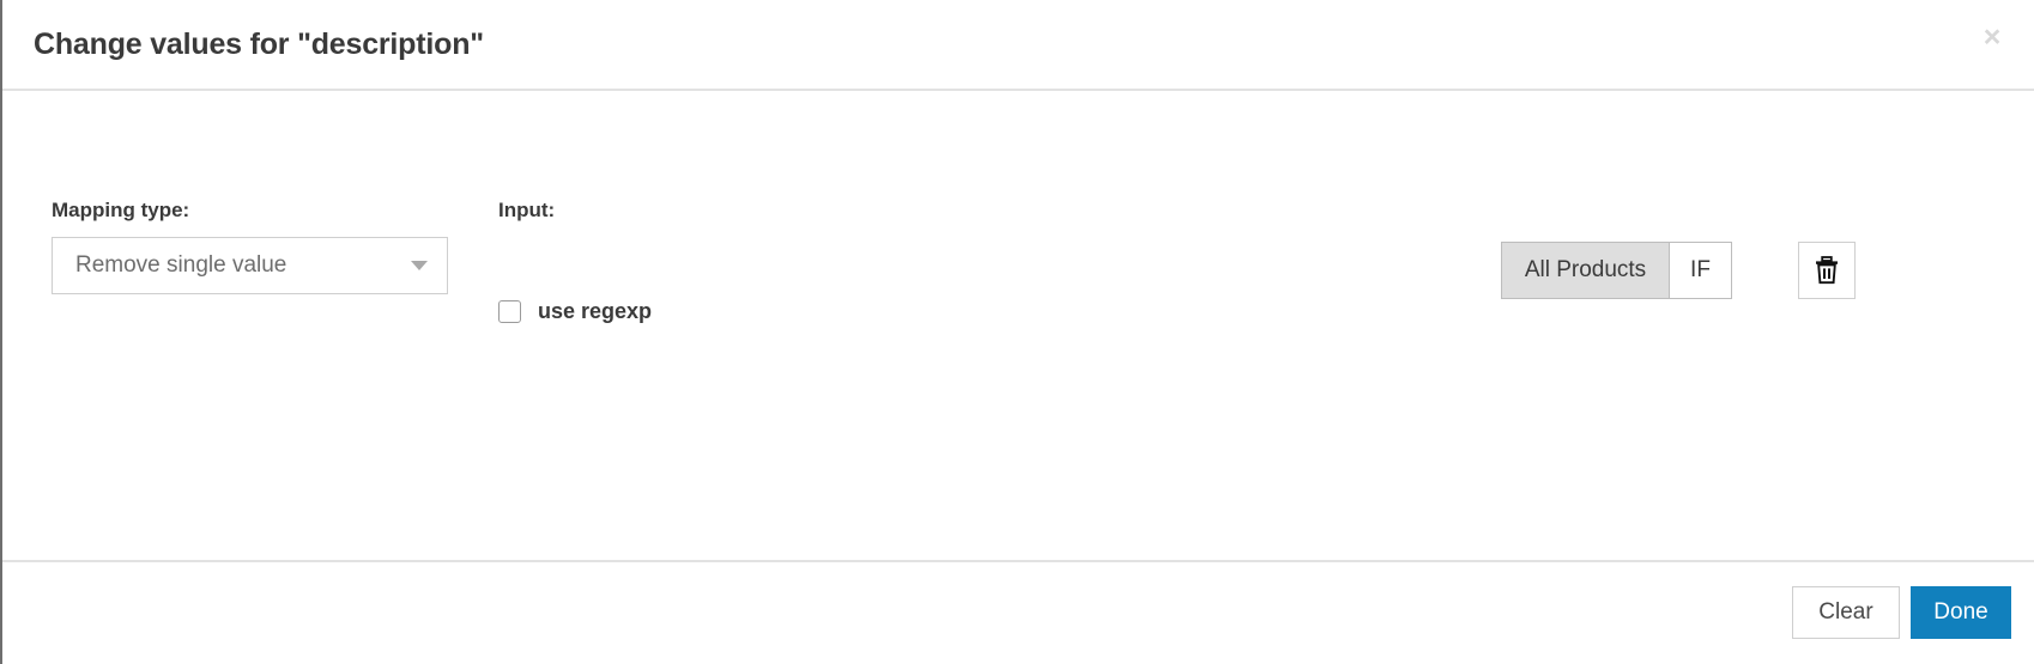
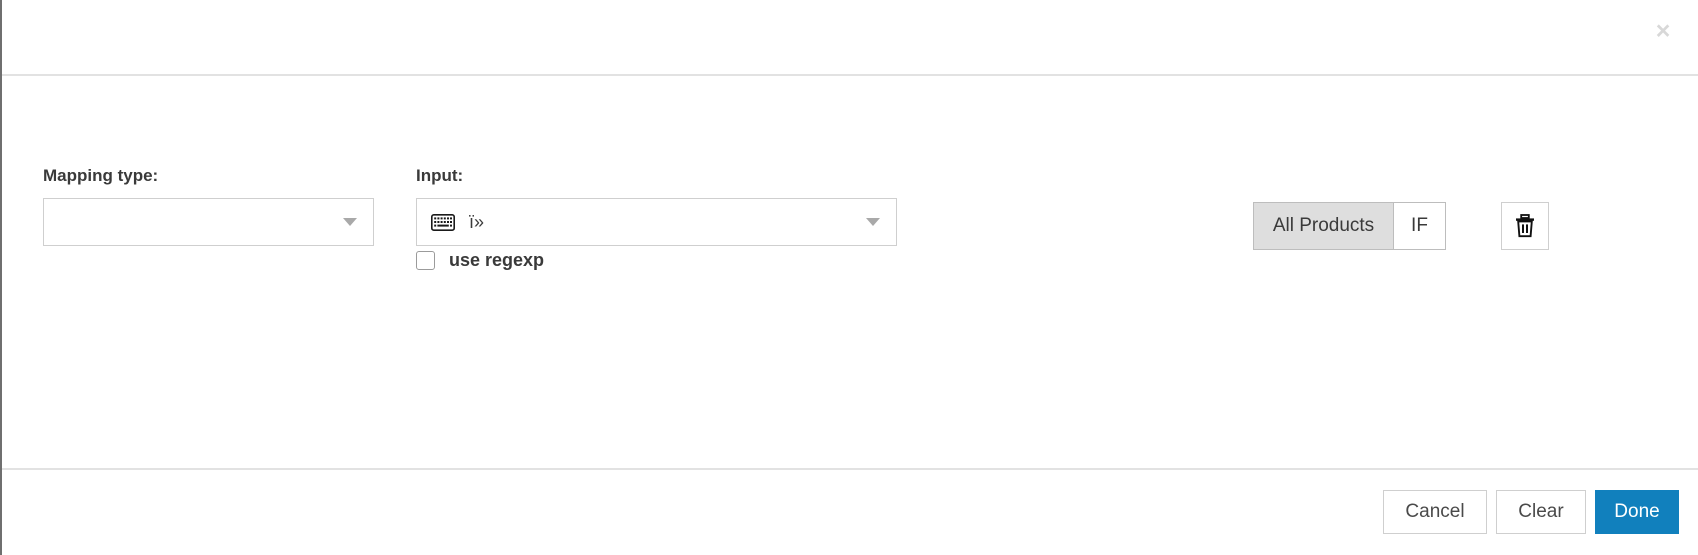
- Change values for "description"
  ×
  Mapping type:
- Remove single value
  Input:
+ ï»
  use regexp
  All Products
  IF
+ Cancel
  Clear
  Done
